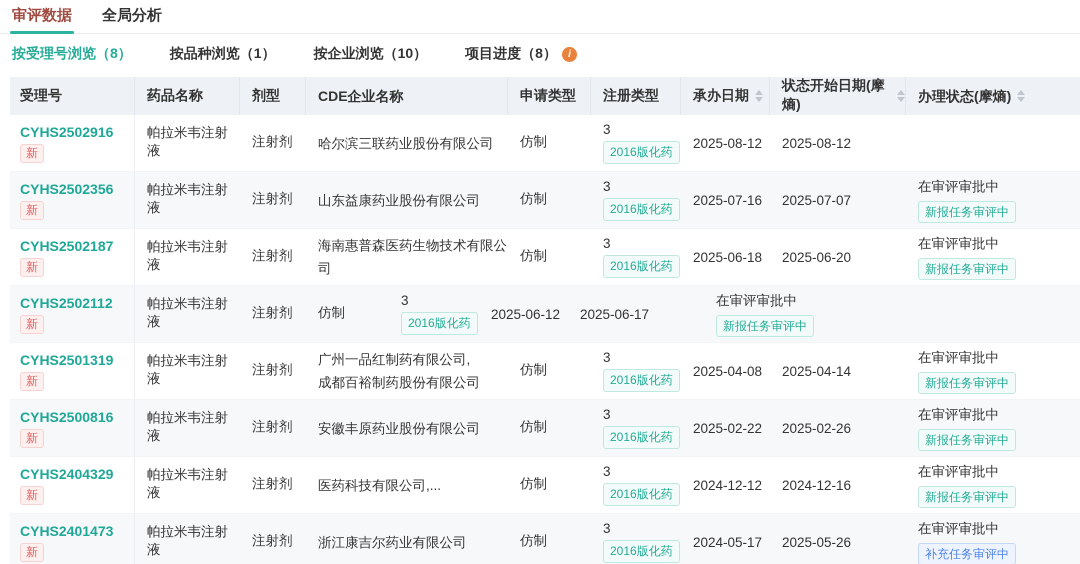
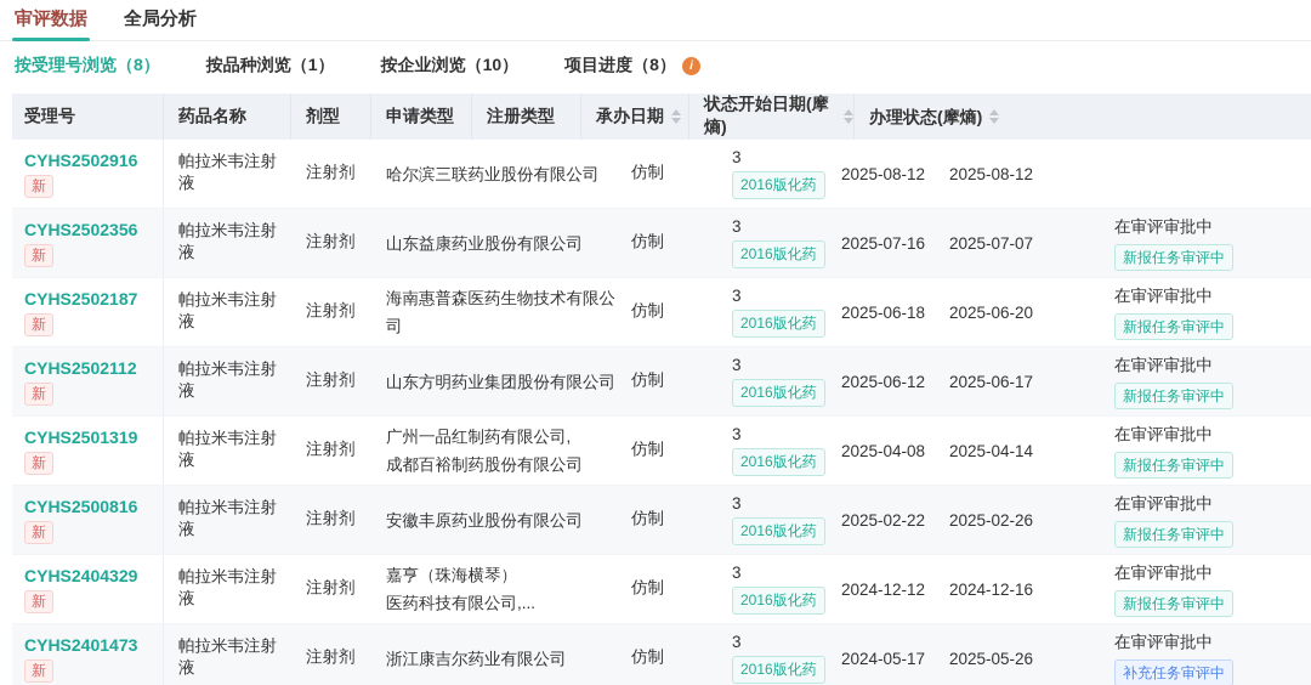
  审评数据
  全局分析
  按受理号浏览（8）
  按品种浏览（1）
  按企业浏览（10）
  项目进度（8）
  i
  受理号
  药品名称
  剂型
- CDE企业名称
  申请类型
  注册类型
  承办日期
  状态开始日期(摩熵)
  办理状态(摩熵)
  CYHS2502916
  新
  帕拉米韦注射液
  注射剂
  哈尔滨三联药业股份有限公司
  仿制
  3
  2016版化药
  2025-08-12
  2025-08-12
  CYHS2502356
  新
  帕拉米韦注射液
  注射剂
  山东益康药业股份有限公司
  仿制
  3
  2016版化药
  2025-07-16
  2025-07-07
  在审评审批中
  新报任务审评中
  CYHS2502187
  新
  帕拉米韦注射液
  注射剂
  海南惠普森医药生物技术有限公司
  仿制
  3
  2016版化药
  2025-06-18
  2025-06-20
  在审评审批中
  新报任务审评中
  CYHS2502112
  新
  帕拉米韦注射液
  注射剂
+ 山东方明药业集团股份有限公司
  仿制
  3
  2016版化药
  2025-06-12
  2025-06-17
  在审评审批中
  新报任务审评中
  CYHS2501319
  新
  帕拉米韦注射液
  注射剂
  广州一品红制药有限公司,
  成都百裕制药股份有限公司
  仿制
  3
  2016版化药
  2025-04-08
  2025-04-14
  在审评审批中
  新报任务审评中
  CYHS2500816
  新
  帕拉米韦注射液
  注射剂
  安徽丰原药业股份有限公司
  仿制
  3
  2016版化药
  2025-02-22
  2025-02-26
  在审评审批中
  新报任务审评中
  CYHS2404329
  新
  帕拉米韦注射液
  注射剂
+ 嘉亨（珠海横琴）
  医药科技有限公司,...
  仿制
  3
  2016版化药
  2024-12-12
  2024-12-16
  在审评审批中
  新报任务审评中
  CYHS2401473
  新
  帕拉米韦注射液
  注射剂
  浙江康吉尔药业有限公司
  仿制
  3
  2016版化药
  2024-05-17
  2025-05-26
  在审评审批中
  补充任务审评中
